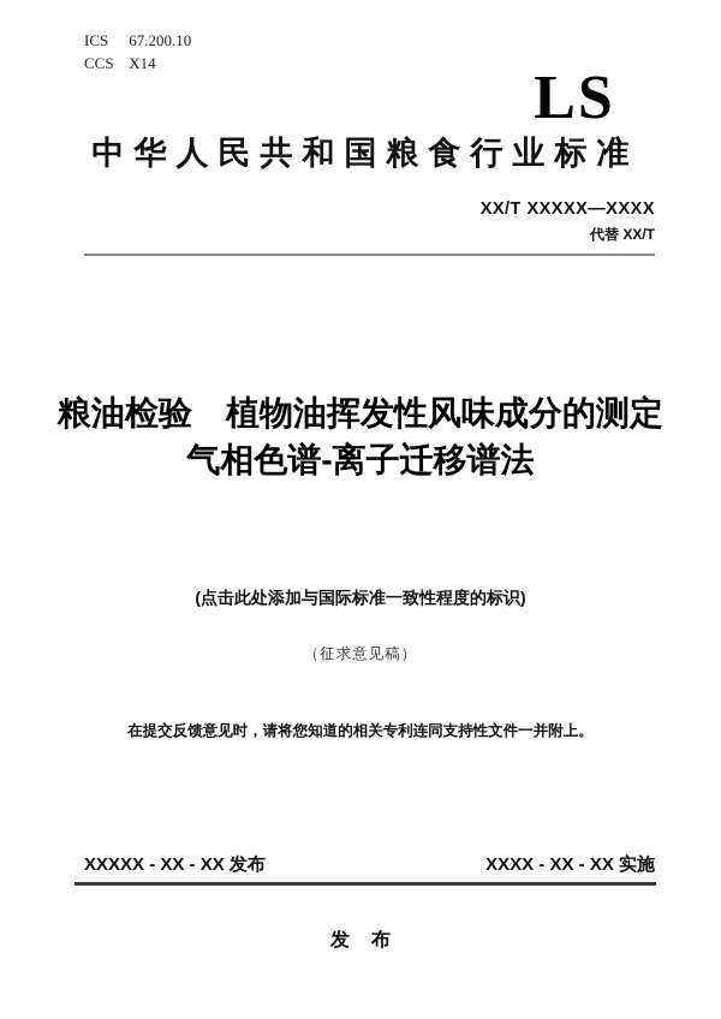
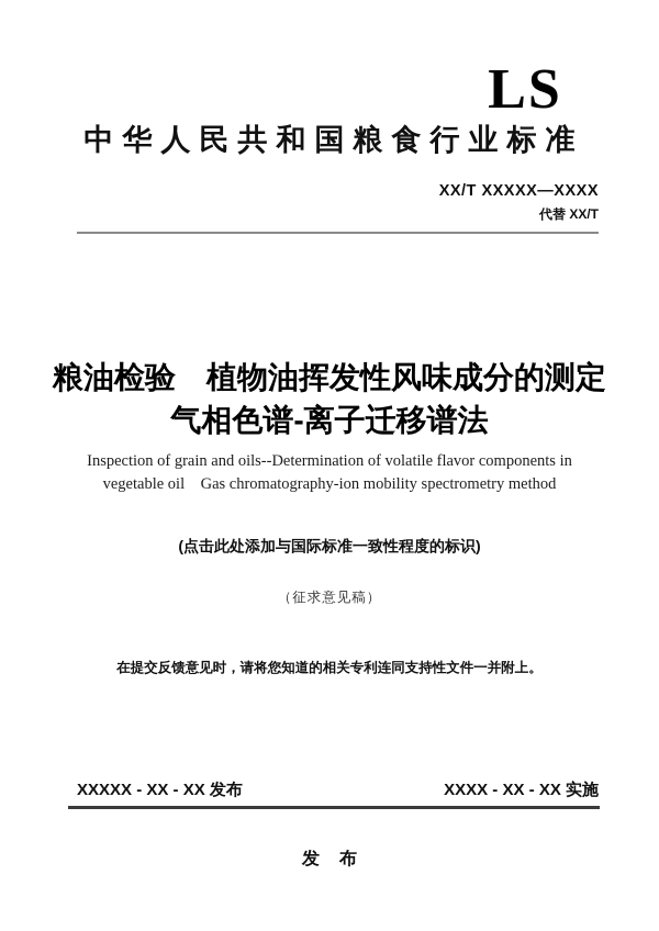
- ICS 67.200.10
- CCS X14
  LS
  中华人民共和国粮食行业标准
  XX/T XXXXX—XXXX
  代替 XX/T
  粮油检验 植物油挥发性风味成分的测定
  气相色谱-离子迁移谱法
+ Inspection of grain and oils--Determination of volatile flavor components in
+ vegetable oil Gas chromatography-ion mobility spectrometry method
  (点击此处添加与国际标准一致性程度的标识)
  （征求意见稿）
  在提交反馈意见时，请将您知道的相关专利连同支持性文件一并附上。
  XXXXX - XX - XX 发布
  XXXX - XX - XX 实施
  发布
